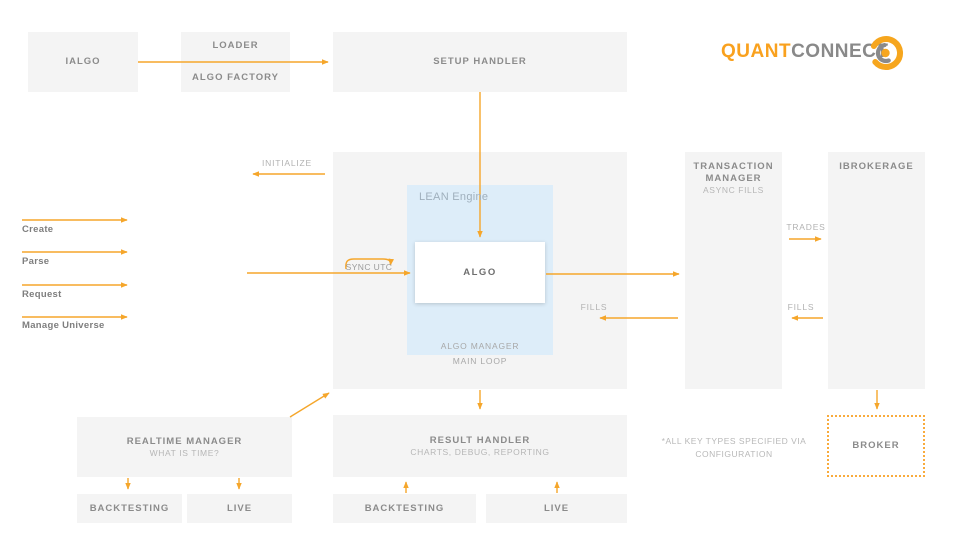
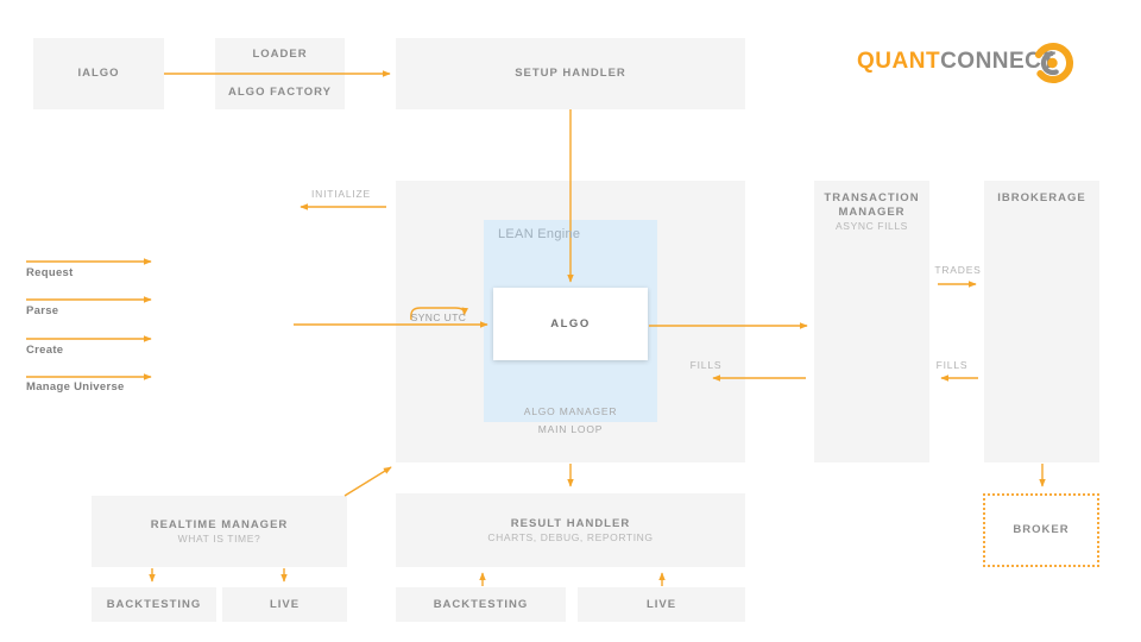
  IALGO
  LOADER
  ALGO FACTORY
  SETUP HANDLER
  QUANTCONNEC
  LEAN Engine
  ALGO
  ALGO MANAGER
  MAIN LOOP
  TRANSACTION
  MANAGER
  ASYNC FILLS
  IBROKERAGE
  REALTIME MANAGER
  WHAT IS TIME?
  RESULT HANDLER
  CHARTS, DEBUG, REPORTING
  BACKTESTING
  LIVE
  BACKTESTING
  LIVE
  BROKER
- *ALL KEY TYPES SPECIFIED VIA
- CONFIGURATION
  INITIALIZE
  SYNC UTC
  TRADES
  FILLS
  FILLS
- Create
+ Request
  Parse
- Request
+ Create
  Manage Universe
